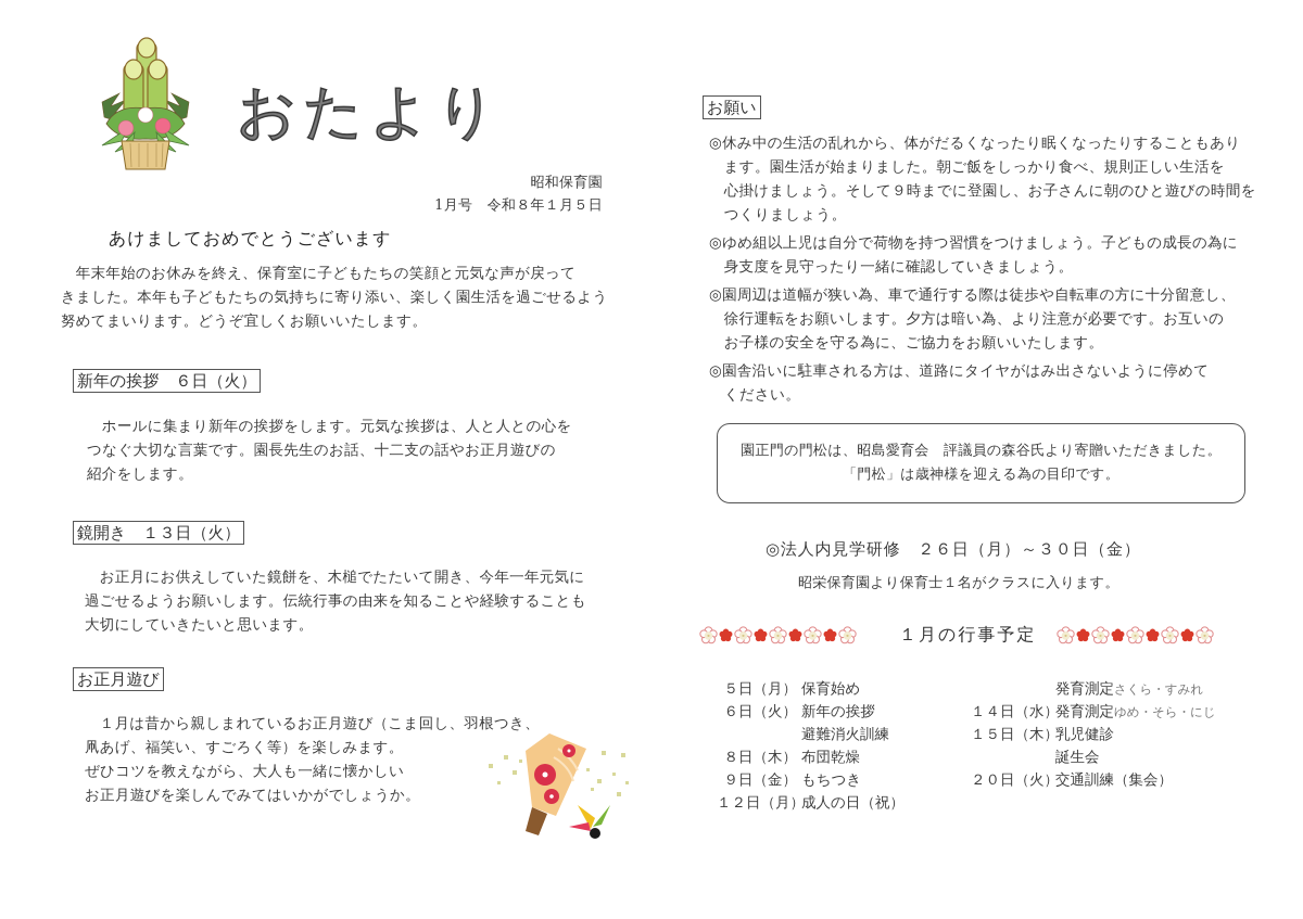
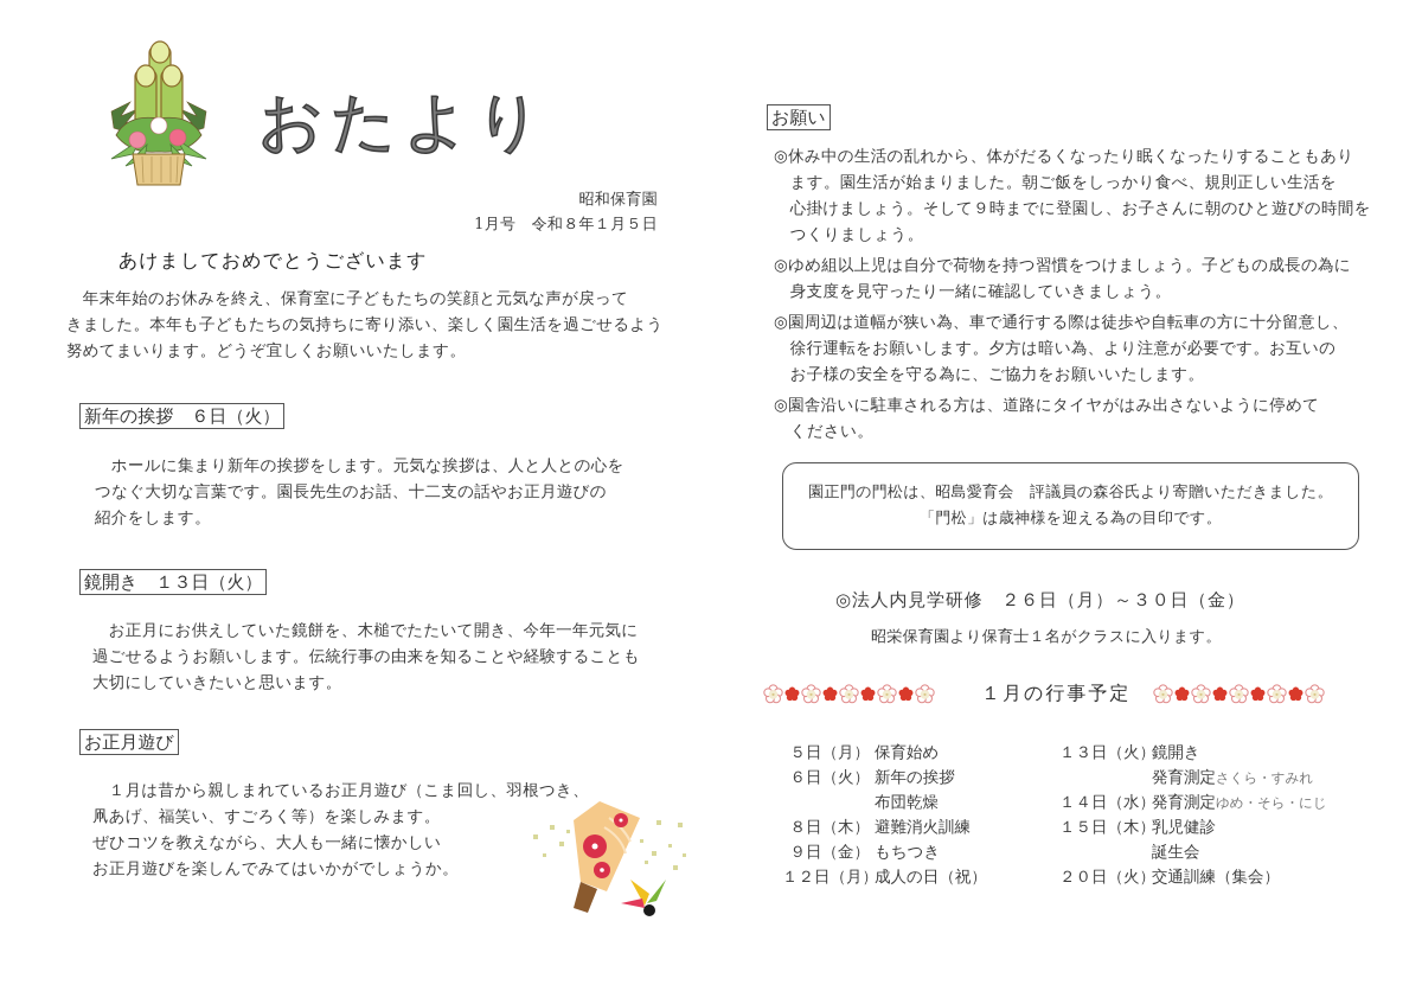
  おたより
  昭和保育園
  1月号 令和８年１月５日
  あけましておめでとうございます
  年末年始のお休みを終え、保育室に子どもたちの笑顔と元気な声が戻って
  きました。本年も子どもたちの気持ちに寄り添い、楽しく園生活を過ごせるよう
  努めてまいります。どうぞ宜しくお願いいたします。
  新年の挨拶 ６日（火）
  ホールに集まり新年の挨拶をします。元気な挨拶は、人と人との心を
  つなぐ大切な言葉です。園長先生のお話、十二支の話やお正月遊びの
  紹介をします。
  鏡開き １３日（火）
  お正月にお供えしていた鏡餅を、木槌でたたいて開き、今年一年元気に
  過ごせるようお願いします。伝統行事の由来を知ることや経験することも
  大切にしていきたいと思います。
  お正月遊び
  １月は昔から親しまれているお正月遊び（こま回し、羽根つき、
  凧あげ、福笑い、すごろく等）を楽しみます。
  ぜひコツを教えながら、大人も一緒に懐かしい
  お正月遊びを楽しんでみてはいかがでしょうか。
  お願い
  ◎休み中の生活の乱れから、体がだるくなったり眠くなったりすることもあり
  ます。園生活が始まりました。朝ご飯をしっかり食べ、規則正しい生活を
  心掛けましょう。そして９時までに登園し、お子さんに朝のひと遊びの時間を
  つくりましょう。
  ◎ゆめ組以上児は自分で荷物を持つ習慣をつけましょう。子どもの成長の為に
  身支度を見守ったり一緒に確認していきましょう。
  ◎園周辺は道幅が狭い為、車で通行する際は徒歩や自転車の方に十分留意し、
  徐行運転をお願いします。夕方は暗い為、より注意が必要です。お互いの
  お子様の安全を守る為に、ご協力をお願いいたします。
  ◎園舎沿いに駐車される方は、道路にタイヤがはみ出さないように停めて
  ください。
  園正門の門松は、昭島愛育会 評議員の森谷氏より寄贈いただきました。
  「門松」は歳神様を迎える為の目印です。
  ◎法人内見学研修 ２６日（月）～３０日（金）
  昭栄保育園より保育士１名がクラスに入ります。
  １月の行事予定
  ５日（月）
  保育始め
  ６日（火）
  新年の挨拶
- 避難消火訓練
+ 布団乾燥
  ８日（木）
- 布団乾燥
+ 避難消火訓練
  ９日（金）
  もちつき
  １２日（月）
  成人の日（祝）
+ １３日（火）
+ 鏡開き
  発育測定さくら・すみれ
  １４日（水）
  発育測定ゆめ・そら・にじ
  １５日（木）
  乳児健診
  誕生会
  ２０日（火）
  交通訓練（集会）
